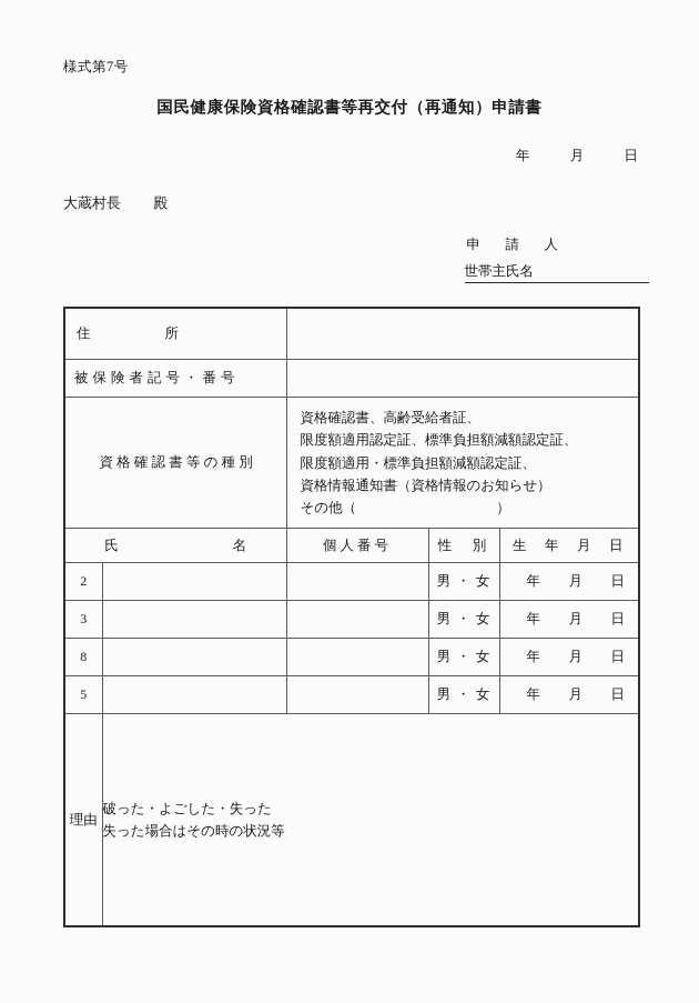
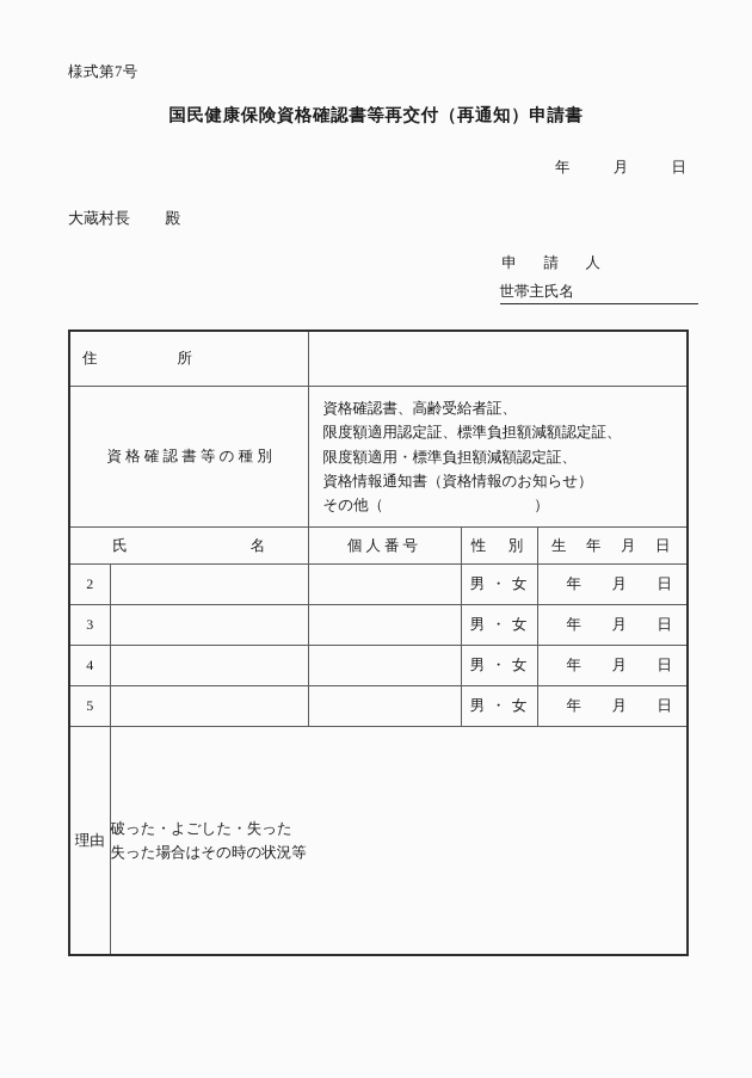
  様式第7号
  国民健康保険資格確認書等再交付（再通知）申請書
  年 月 日
  大蔵村長 殿
  申 請 人
  世帯主氏名
  住 所
- 被保険者記号・番号
  資格確認書等の種別	資格確認書、高齢受給者証、 限度額適用認定証、標準負担額減額認定証、 限度額適用・標準負担額減額認定証、 資格情報通知書（資格情報のお知らせ） その他（ ）
  氏 名	個人番号	性 別	生 年 月 日
  2			男 ・ 女	年 月 日
  3			男 ・ 女	年 月 日
- 8			男 ・ 女	年 月 日
+ 4			男 ・ 女	年 月 日
  5			男 ・ 女	年 月 日
  理由	破った・よごした・失った 失った場合はその時の状況等
